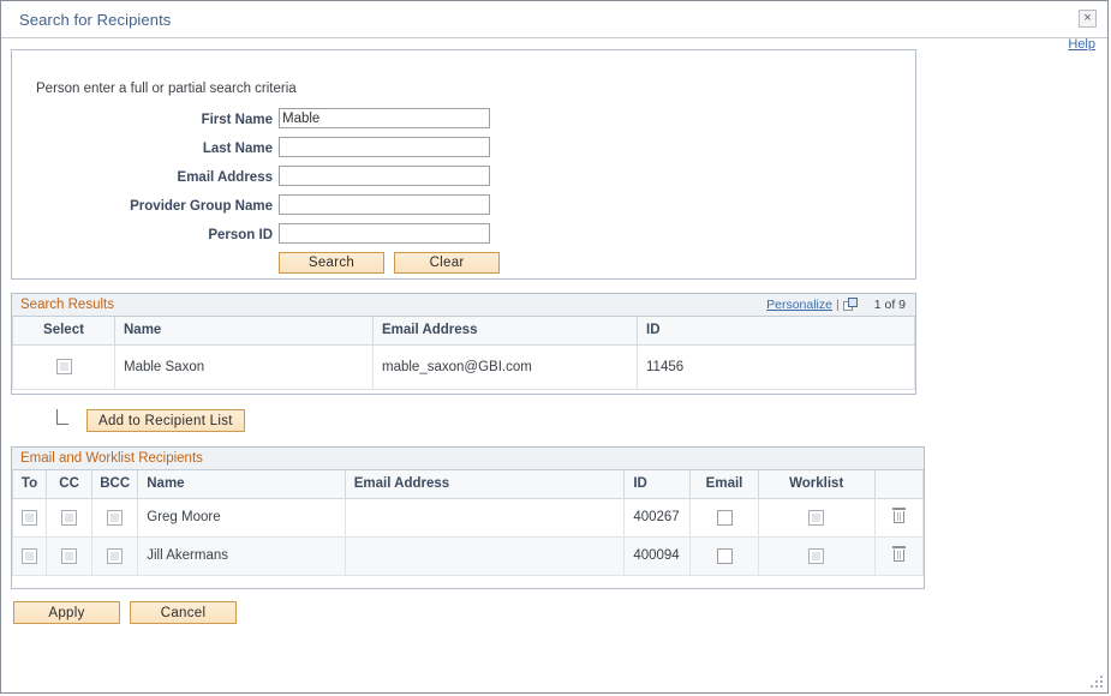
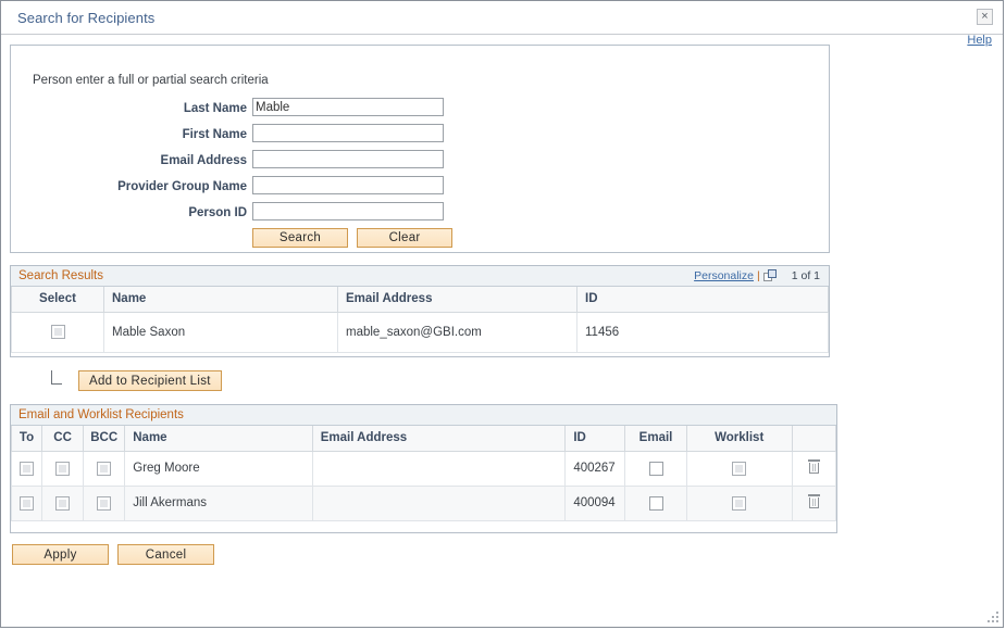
  Search for Recipients
  ×
  Help
  Person enter a full or partial search criteria
- First Name
+ Last Name
  Mable
- Last Name
+ First Name
  Email Address
  Provider Group Name
  Person ID
  Search Clear
  Search Results
- Personalize | 1 of 9
+ Personalize | 1 of 1
  Select	Name	Email Address	ID
  	Mable Saxon	mable_saxon@GBI.com	11456
  Add to Recipient List
  Email and Worklist Recipients
  To	CC	BCC	Name	Email Address	ID	Email	Worklist
  			Greg Moore		400267
  			Jill Akermans		400094
  Apply Cancel
